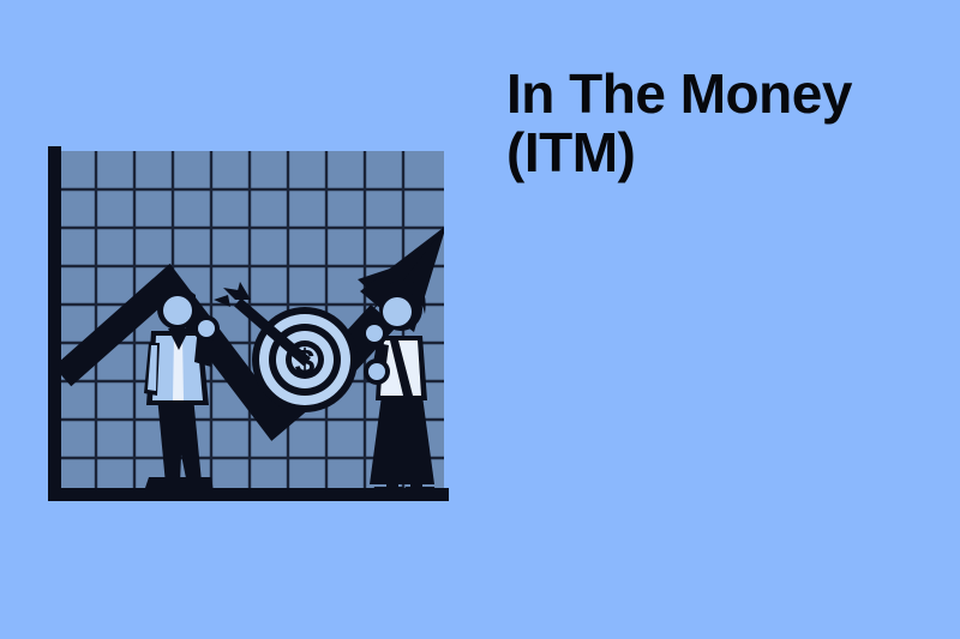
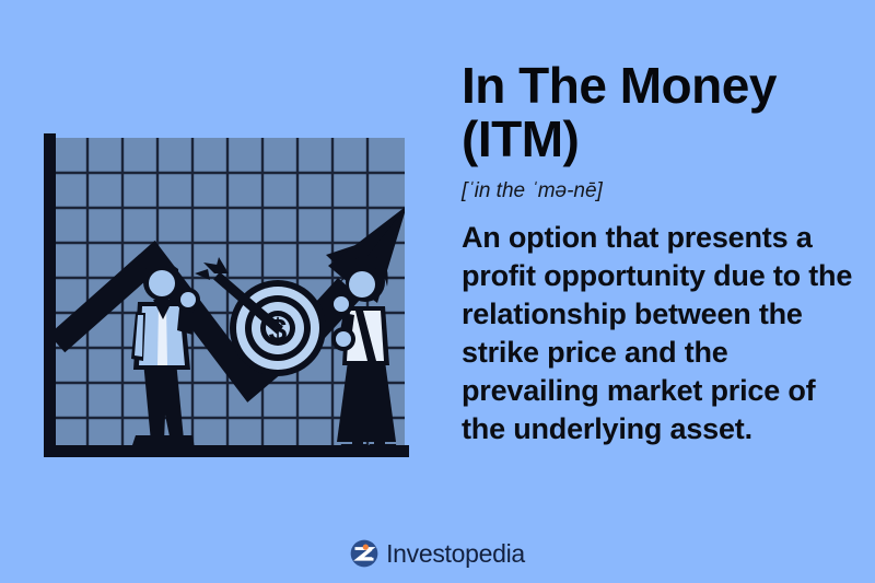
  In The Money
  (ITM)
+ [ˈin the ˈmə-nē]
+ An option that presents a profit opportunity due to the relationship between the strike price and the prevailing market price of the underlying asset.
+ Investopedia
